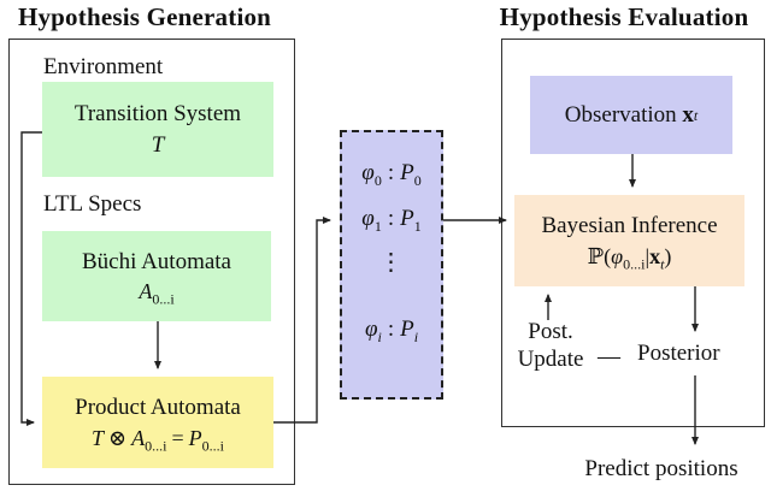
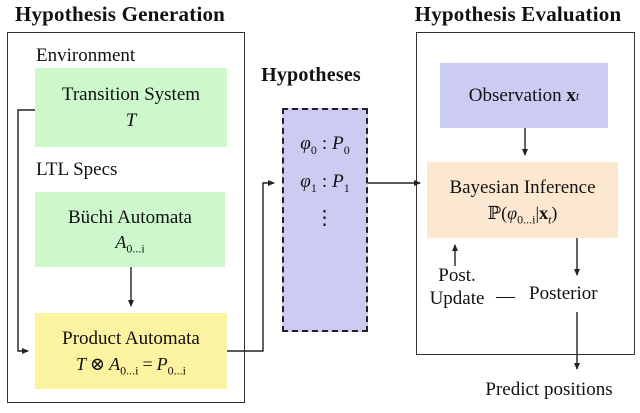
  Hypothesis Generation
  Hypothesis Evaluation
  Environment
  Transition System
  T
  LTL Specs
  Büchi Automata
  A0...i
  Product Automata
  T ⊗ A0...i = P0...i
+ Hypotheses
  φ0 : P0
  φ1 : P1
  ⋮
- φi : Pi
  Observation
  x
  Bayesian Inference
  ℙ(φ0...i|xt)
  Post.
  Update
  —
  Posterior
  Predict positions
